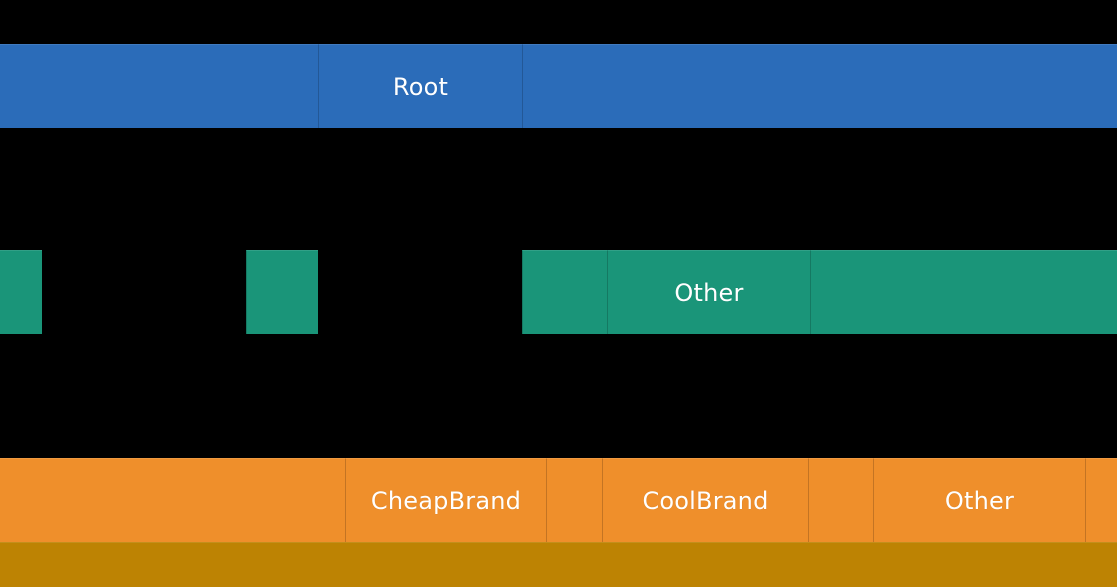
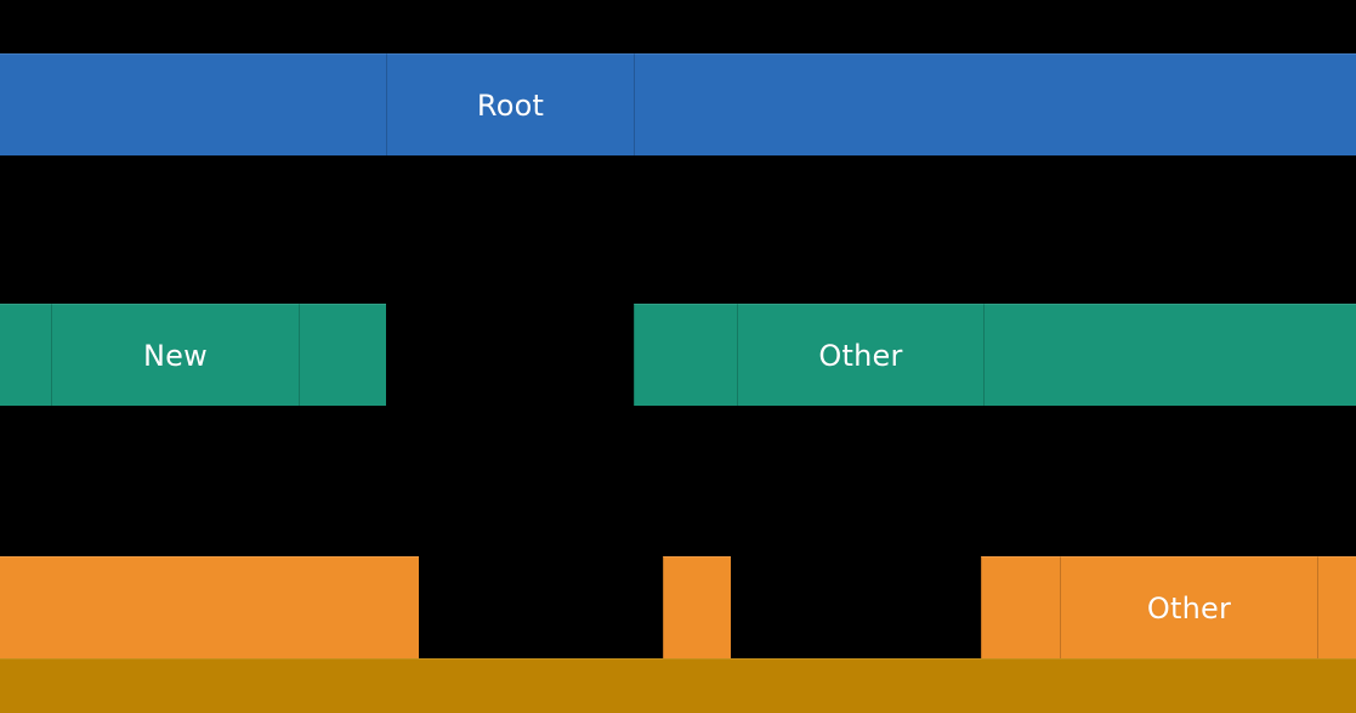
  Root
+ New
  Other
- CheapBrand
- CoolBrand
  Other
